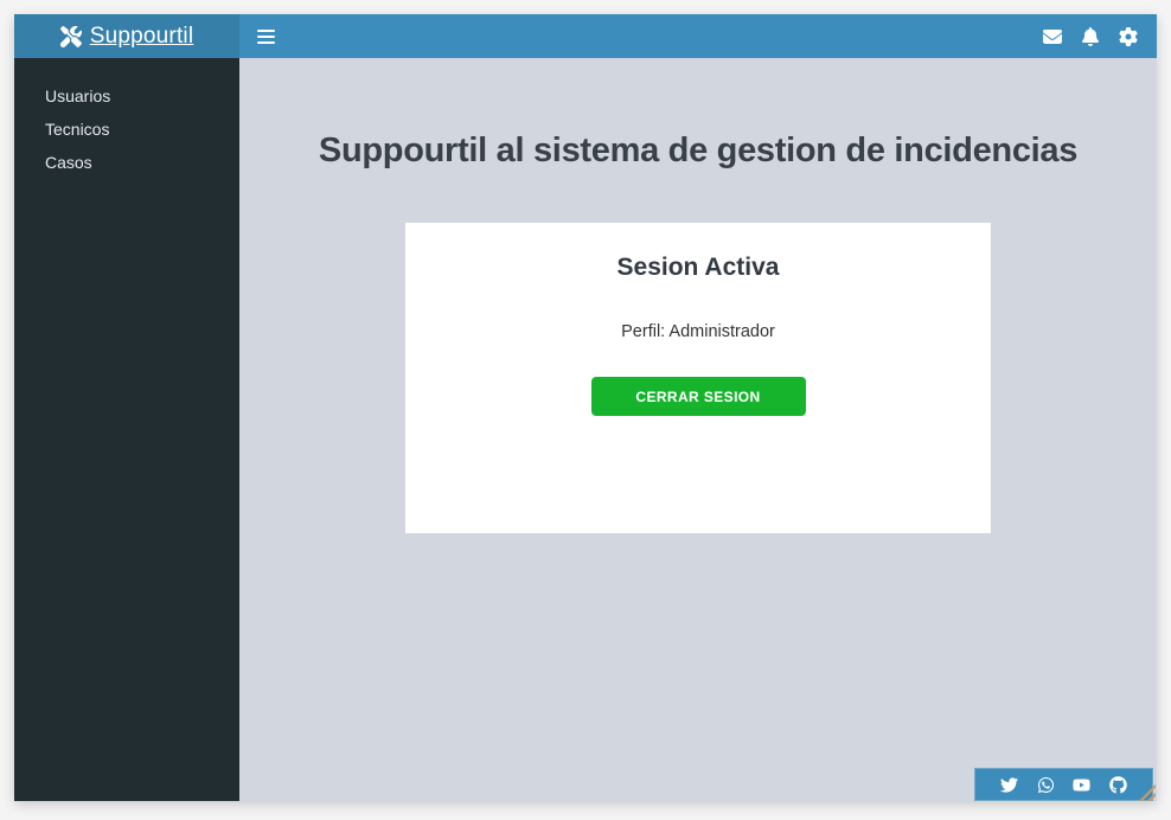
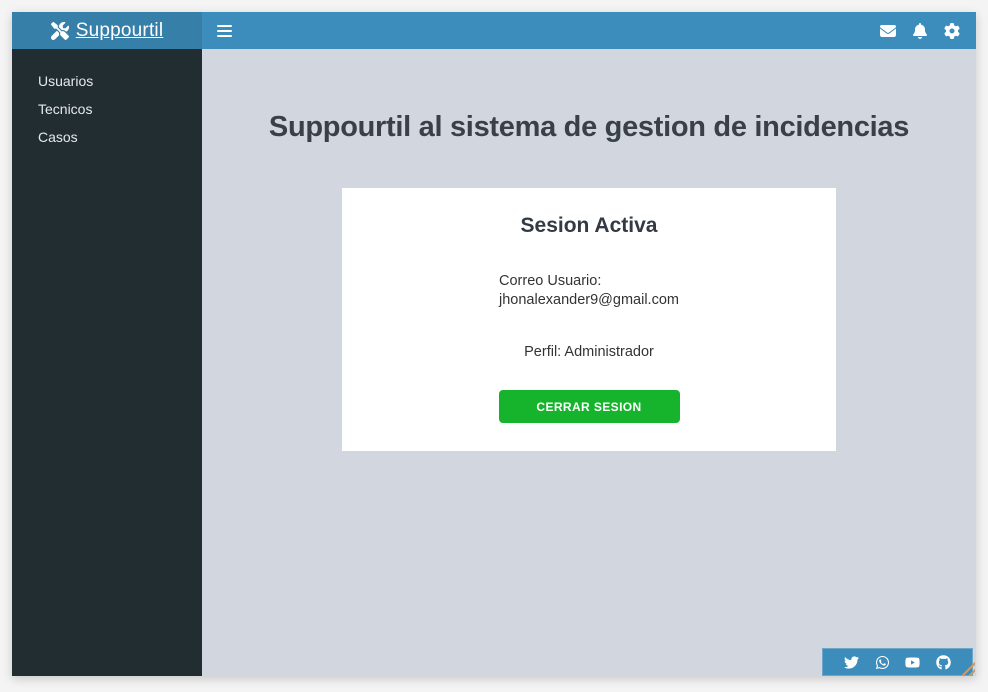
  Suppourtil
  Usuarios
  Tecnicos
  Casos
  Suppourtil al sistema de gestion de incidencias
  Sesion Activa
+ Correo Usuario:
+ jhonalexander9@gmail.com
  Perfil: Administrador
  CERRAR SESION
